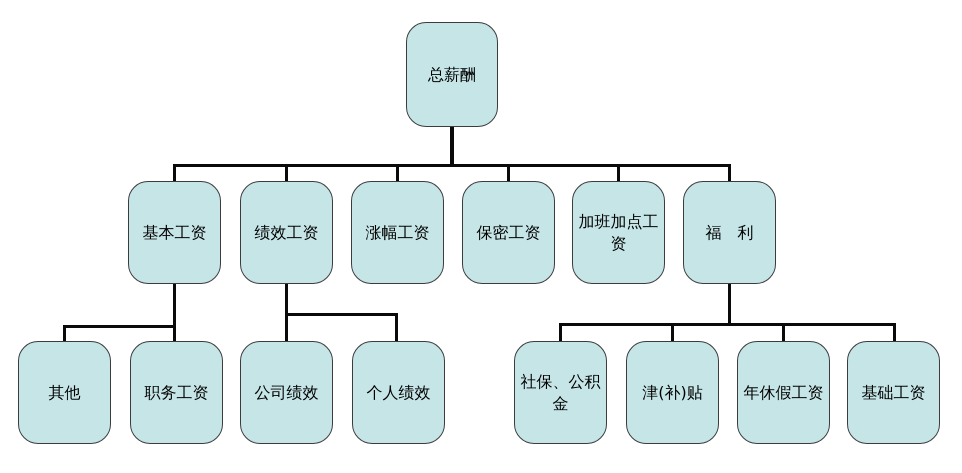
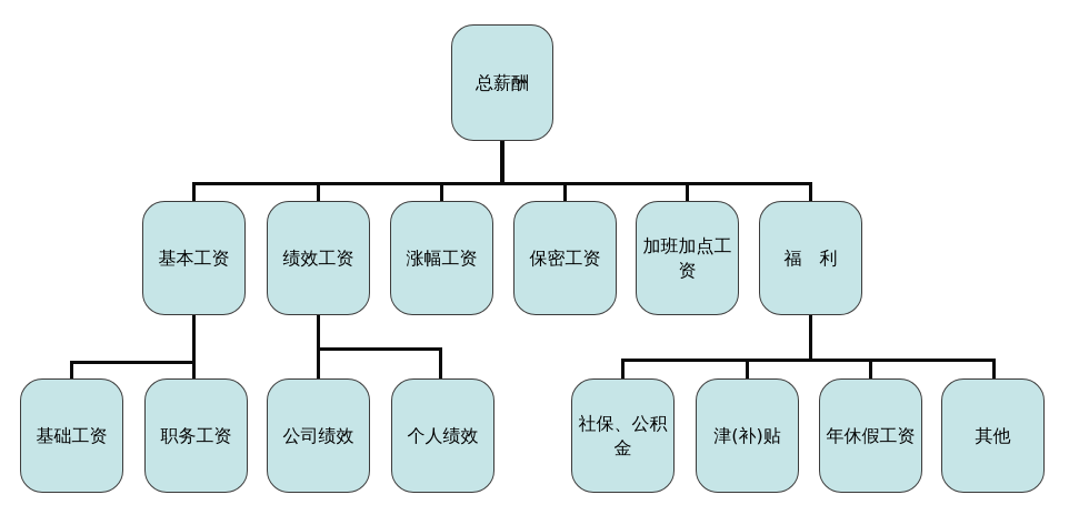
  总薪酬
  基本工资
  绩效工资
  涨幅工资
  保密工资
  加班加点工资
  福 利
- 其他
+ 基础工资
  职务工资
  公司绩效
  个人绩效
  社保、公积金
  津(补)贴
  年休假工资
- 基础工资
+ 其他
